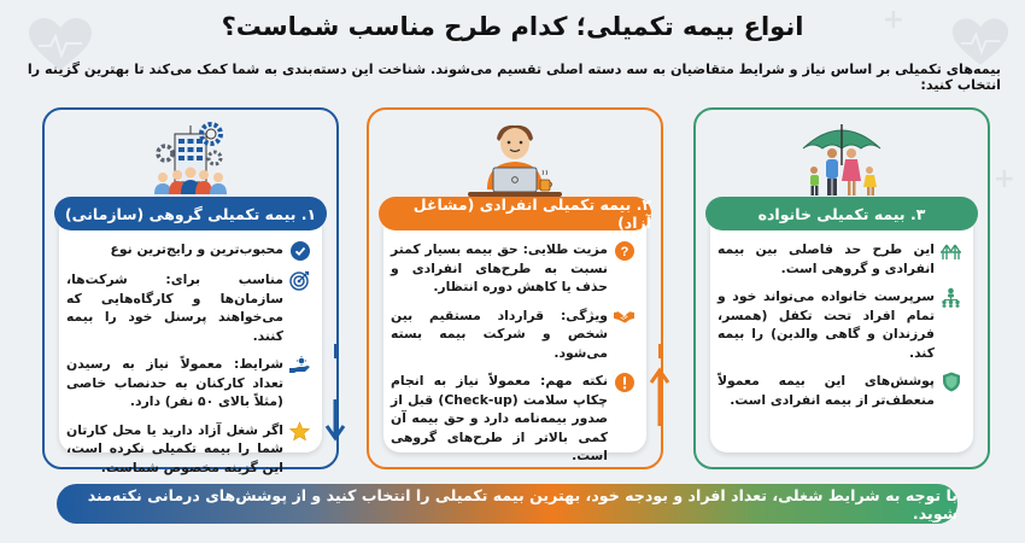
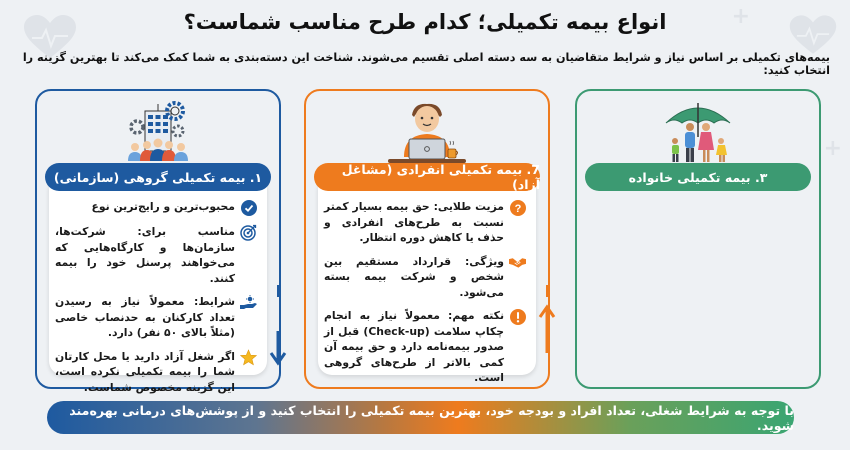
  انواع بیمه تکمیلی؛ کدام طرح مناسب شماست؟
  بیمه‌های تکمیلی بر اساس نیاز و شرایط متقاضیان به سه دسته اصلی تقسیم می‌شوند. شناخت این دسته‌بندی به شما کمک می‌کند تا بهترین گزینه را انتخاب کنید:
  ۳. بیمه تکمیلی خانواده
- این طرح حد فاصلی بین بیمه انفرادی و گروهی است.
- سرپرست خانواده می‌تواند خود و تمام افراد تحت تکفل (همسر، فرزندان و گاهی والدین) را بیمه کند.
- پوشش‌های این بیمه معمولاً منعطف‌تر از بیمه انفرادی است.
- ۲. بیمه تکمیلی انفرادی (مشاغل آزاد)
+ 7. بیمه تکمیلی انفرادی (مشاغل آزاد)
  ?
  مزیت طلایی: حق بیمه بسیار کمتر نسبت به طرح‌های انفرادی و حذف یا کاهش دوره انتظار.
  ویژگی: قرارداد مستقیم بین شخص و شرکت بیمه بسته می‌شود.
  نکته مهم: معمولاً نیاز به انجام چکاپ سلامت (Check-up) قبل از صدور بیمه‌نامه دارد و حق بیمه آن کمی بالاتر از طرح‌های گروهی است.
  ۱. بیمه تکمیلی گروهی (سازمانی)
  محبوب‌ترین و رایج‌ترین نوع
  مناسب برای: شرکت‌ها، سازمان‌ها و کارگاه‌هایی که می‌خواهند پرسنل خود را بیمه کنند.
  شرایط: معمولاً نیاز به رسیدن تعداد کارکنان به حدنصاب خاصی (مثلاً بالای ۵۰ نفر) دارد.
  اگر شغل آزاد دارید یا محل کارتان شما را بیمه تکمیلی نکرده است، این گزینه مخصوص شماست.
- با توجه به شرایط شغلی، تعداد افراد و بودجه خود، بهترین بیمه تکمیلی را انتخاب کنید و از پوشش‌های درمانی نکته‌مند شوید.
+ با توجه به شرایط شغلی، تعداد افراد و بودجه خود، بهترین بیمه تکمیلی را انتخاب کنید و از پوشش‌های درمانی بهره‌مند شوید.
